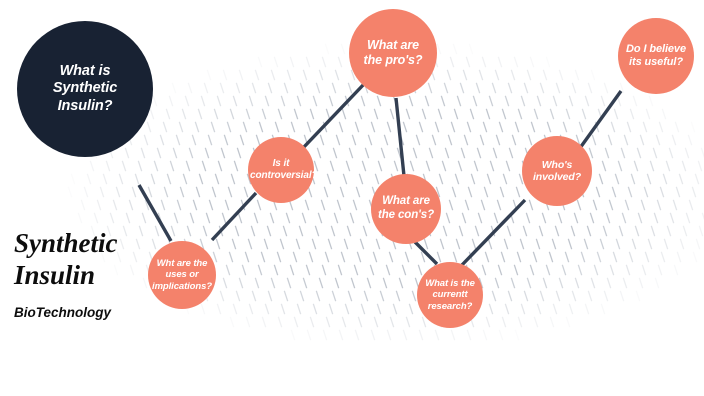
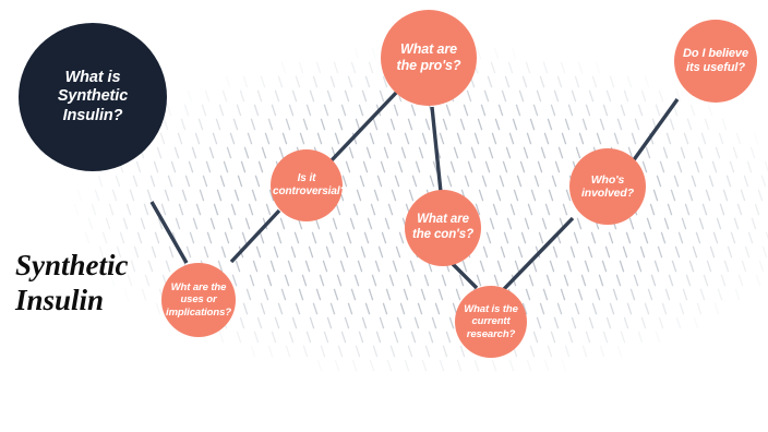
  Synthetic
  Insulin
- BioTechnology
  What is
  Synthetic
  Insulin?
  What are
  the pro's?
  Do I believe
  its useful?
  Is it
  controversial?
  Who's
  involved?
  What are
  the con's?
  Wht are the
  uses or
  implications?
  What is the
  currentt
  research?
